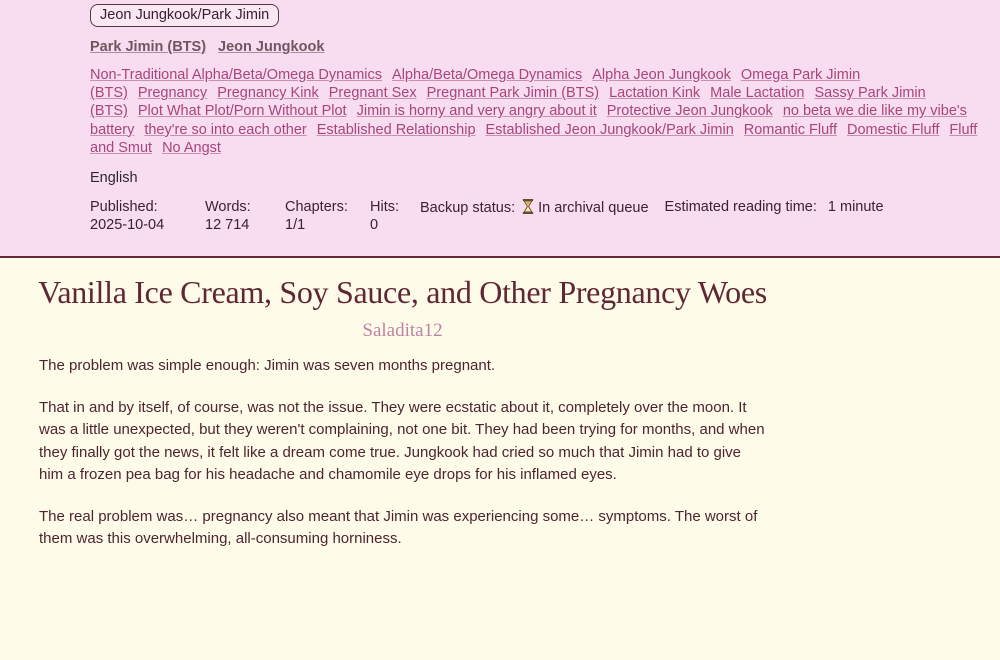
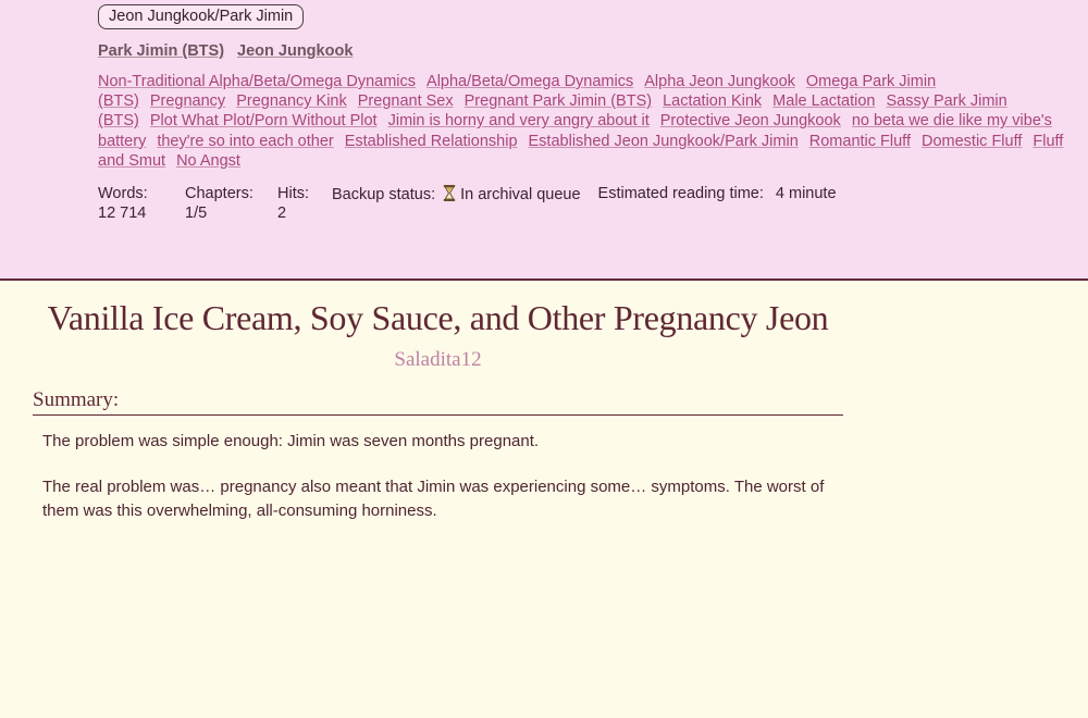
  Jeon Jungkook/Park Jimin
  Park Jimin (BTS) Jeon Jungkook
  Non-Traditional Alpha/Beta/Omega Dynamics Alpha/Beta/Omega Dynamics Alpha Jeon Jungkook Omega Park Jimin (BTS) Pregnancy Pregnancy Kink Pregnant Sex Pregnant Park Jimin (BTS) Lactation Kink Male Lactation Sassy Park Jimin (BTS) Plot What Plot/Porn Without Plot Jimin is horny and very angry about it Protective Jeon Jungkook no beta we die like my vibe's battery they're so into each other Established Relationship Established Jeon Jungkook/Park Jimin Romantic Fluff Domestic Fluff Fluff and Smut No Angst
- English
- Published:
- 2025-10-04
  Words:
  12 714
  Chapters:
- 1/1
+ 1/5
  Hits:
- 0
+ 2
  Backup status: In archival queue
- Estimated reading time: 1 minute
+ Estimated reading time: 4 minute
- Vanilla Ice Cream, Soy Sauce, and Other Pregnancy Woes
+ Vanilla Ice Cream, Soy Sauce, and Other Pregnancy Jeon
  Saladita12
+ Summary:
  The problem was simple enough: Jimin was seven months pregnant.
- That in and by itself, of course, was not the issue. They were ecstatic about it, completely over the moon. It was a little unexpected, but they weren't complaining, not one bit. They had been trying for months, and when they finally got the news, it felt like a dream come true. Jungkook had cried so much that Jimin had to give him a frozen pea bag for his headache and chamomile eye drops for his inflamed eyes.
  The real problem was… pregnancy also meant that Jimin was experiencing some… symptoms. The worst of them was this overwhelming, all-consuming horniness.
